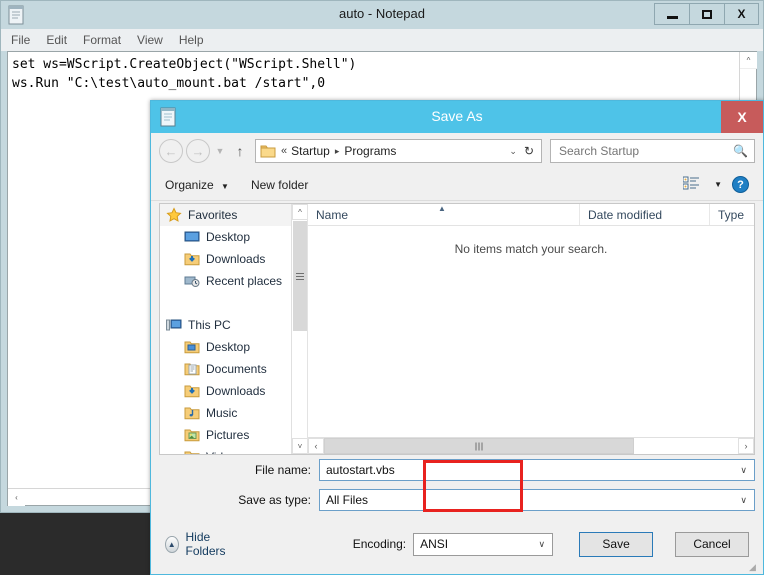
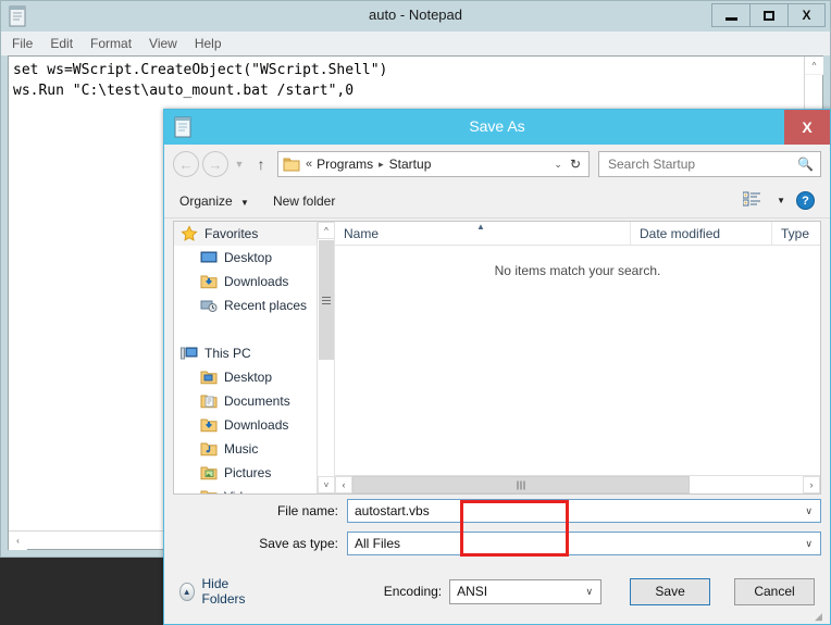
  auto - Notepad
  X
  File
  Edit
  Format
  View
  Help
  set ws=WScript.CreateObject("WScript.Shell")
  ws.Run "C:\test\auto_mount.bat /start",0
  ^
  ‹
  Save As
  X
  ←
  →
  ▼
  ↑
  «
- Startup
+ Programs
  ▸
- Programs
+ Startup
  ⌄
  ↻
  Search Startup
  🔍
  Organize ▼
  New folder
  ▼
  ?
  Favorites
  Desktop
  Downloads
  Recent places
  This PC
  Desktop
  Documents
  Downloads
  Music
  Pictures
  ^
  ˅
  Name
  ▲
  Date modified
  Type
  No items match your search.
  ‹
  ›
  File name:
  autostart.vbs
  ∨
  Save as type:
  All Files
  ∨
  ▲
  Hide Folders
  Encoding:
  ANSI
  ∨
  Save
  Cancel
  ◢
